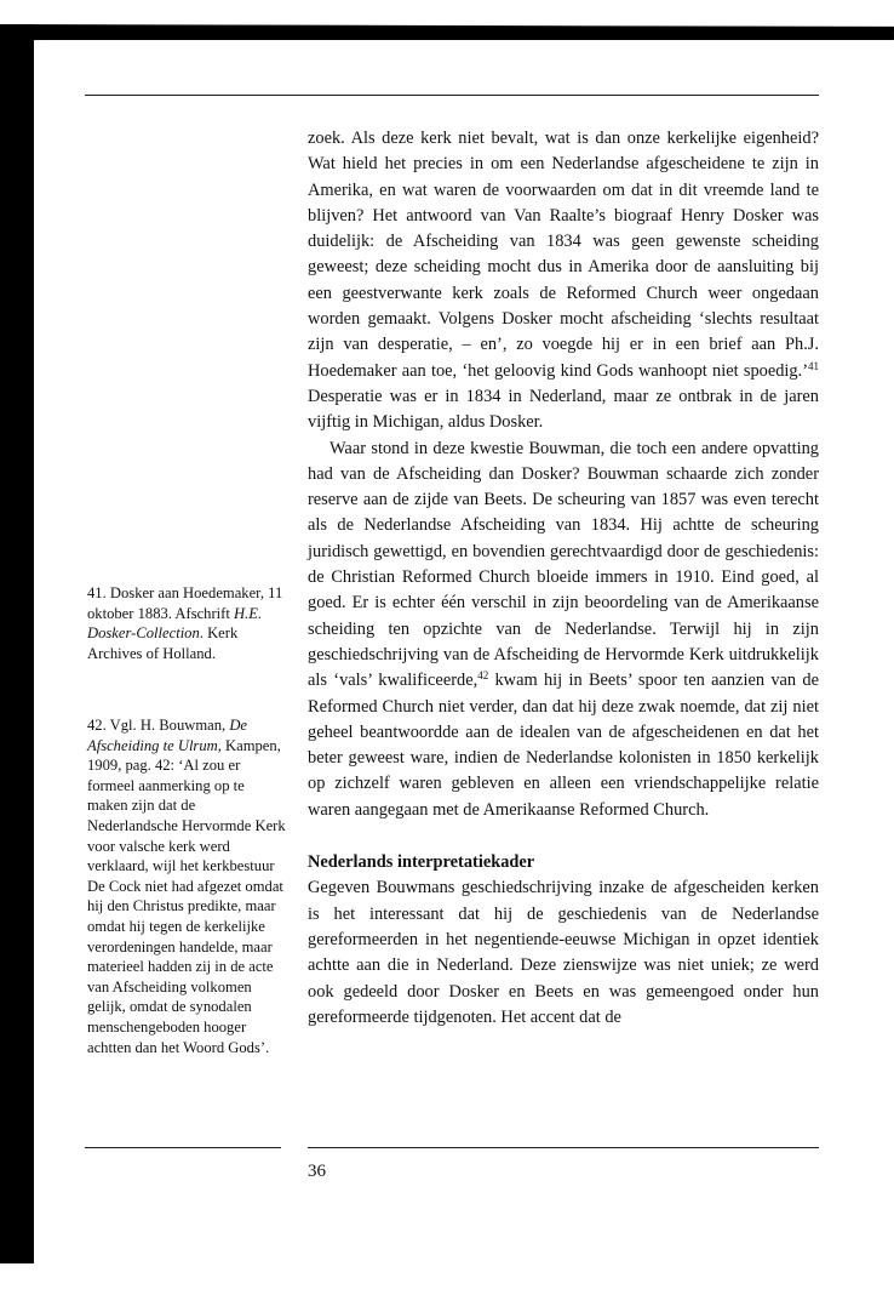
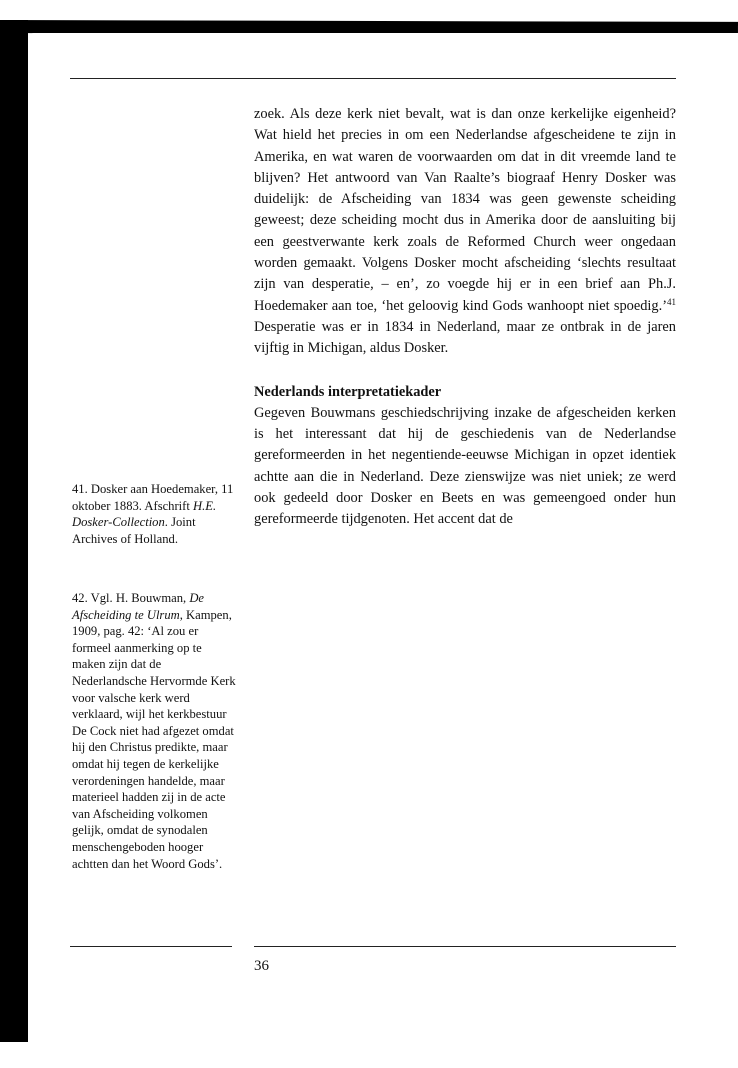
- 41. Dosker aan Hoedemaker, 11 oktober 1883. Afschrift H.E. Dosker-Collection. Kerk Archives of Holland.
+ 41. Dosker aan Hoedemaker, 11 oktober 1883. Afschrift H.E. Dosker-Collection. Joint Archives of Holland.
  42. Vgl. H. Bouwman, De Afscheiding te Ulrum, Kampen, 1909, pag. 42: ‘Al zou er formeel aanmerking op te maken zijn dat de Nederlandsche Hervormde Kerk voor valsche kerk werd verklaard, wijl het kerkbestuur De Cock niet had afgezet omdat hij den Christus predikte, maar omdat hij tegen de kerkelijke verordeningen handelde, maar materieel hadden zij in de acte van Afscheiding volkomen gelijk, omdat de synodalen menschengeboden hooger achtten dan het Woord Gods’.
  zoek. Als deze kerk niet bevalt, wat is dan onze kerkelijke eigenheid? Wat hield het precies in om een Nederlandse afgescheidene te zijn in Amerika, en wat waren de voorwaarden om dat in dit vreemde land te blijven? Het antwoord van Van Raalte’s biograaf Henry Dosker was duidelijk: de Afscheiding van 1834 was geen gewenste scheiding geweest; deze scheiding mocht dus in Amerika door de aansluiting bij een geestverwante kerk zoals de Reformed Church weer ongedaan worden gemaakt. Volgens Dosker mocht afscheiding ‘slechts resultaat zijn van desperatie, – en’, zo voegde hij er in een brief aan Ph.J. Hoedemaker aan toe, ‘het geloovig kind Gods wanhoopt niet spoedig.’41 Desperatie was er in 1834 in Nederland, maar ze ontbrak in de jaren vijftig in Michigan, aldus Dosker.
- Waar stond in deze kwestie Bouwman, die toch een andere opvatting had van de Afscheiding dan Dosker? Bouwman schaarde zich zonder reserve aan de zijde van Beets. De scheuring van 1857 was even terecht als de Nederlandse Afscheiding van 1834. Hij achtte de scheuring juridisch gewettigd, en bovendien gerechtvaardigd door de geschiedenis: de Christian Reformed Church bloeide immers in 1910. Eind goed, al goed. Er is echter één verschil in zijn beoordeling van de Amerikaanse scheiding ten opzichte van de Nederlandse. Terwijl hij in zijn geschiedschrijving van de Afscheiding de Hervormde Kerk uitdrukkelijk als ‘vals’ kwalificeerde,42 kwam hij in Beets’ spoor ten aanzien van de Reformed Church niet verder, dan dat hij deze zwak noemde, dat zij niet geheel beantwoordde aan de idealen van de afgescheidenen en dat het beter geweest ware, indien de Nederlandse kolonisten in 1850 kerkelijk op zichzelf waren gebleven en alleen een vriendschappelijke relatie waren aangegaan met de Amerikaanse Reformed Church.
  Nederlands interpretatiekader
  Gegeven Bouwmans geschiedschrijving inzake de afgescheiden kerken is het interessant dat hij de geschiedenis van de Nederlandse gereformeerden in het negentiende-eeuwse Michigan in opzet identiek achtte aan die in Nederland. Deze zienswijze was niet uniek; ze werd ook gedeeld door Dosker en Beets en was gemeengoed onder hun gereformeerde tijdgenoten. Het accent dat de
  36
